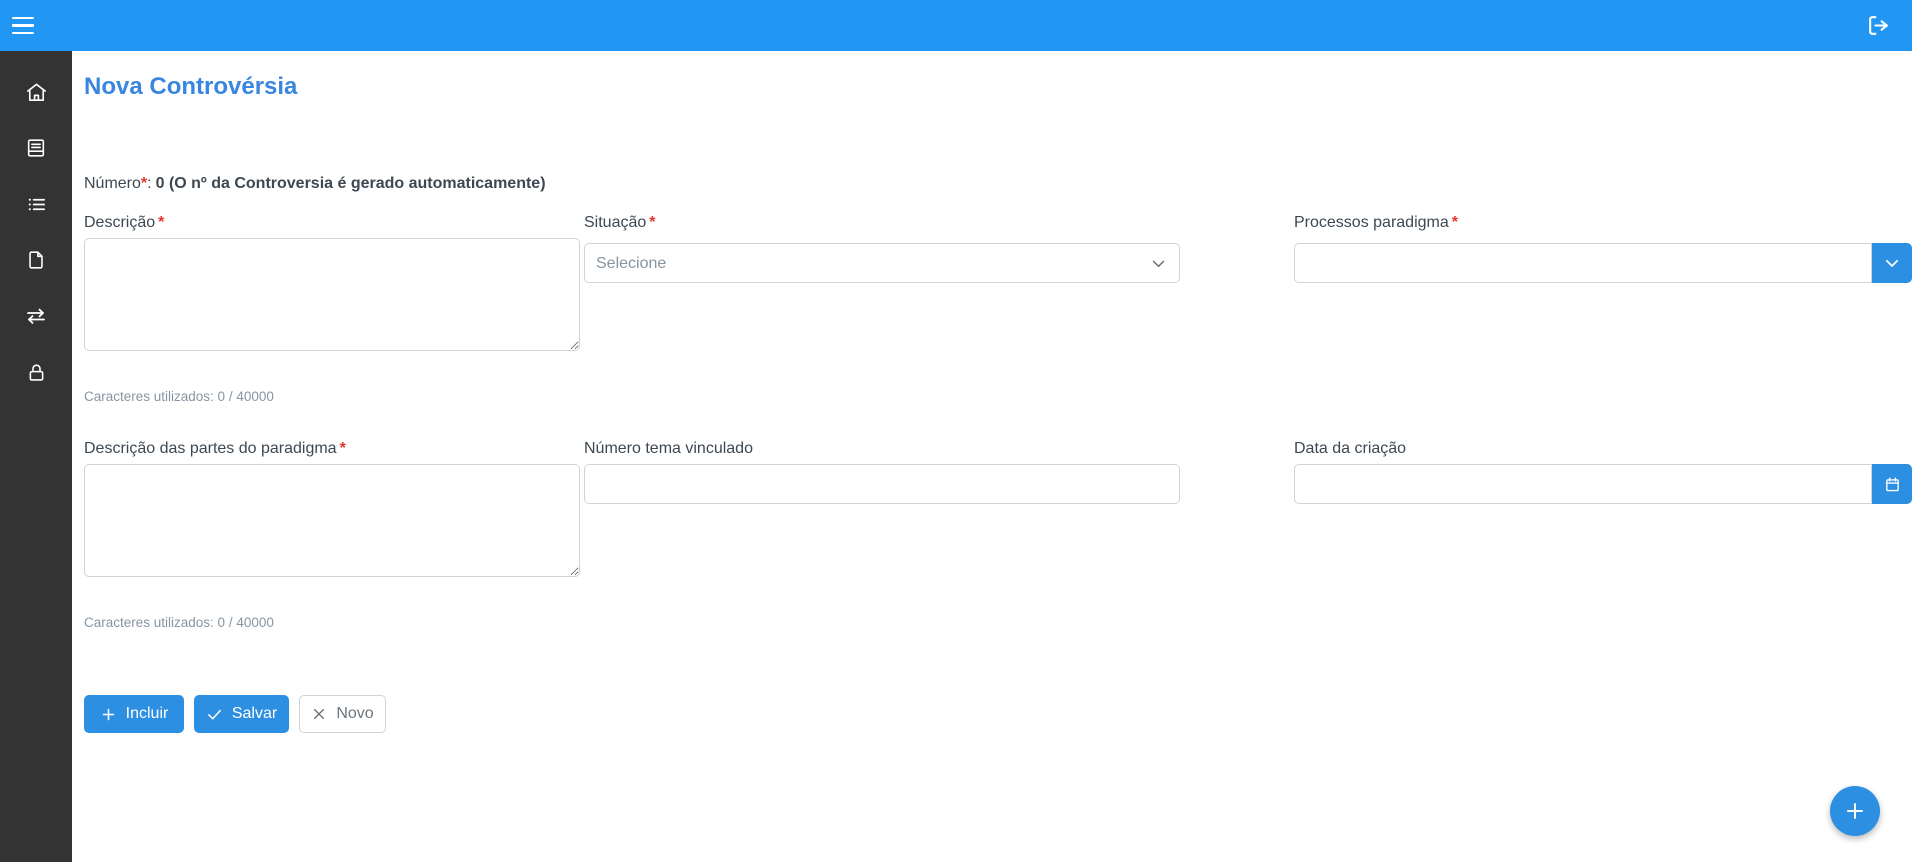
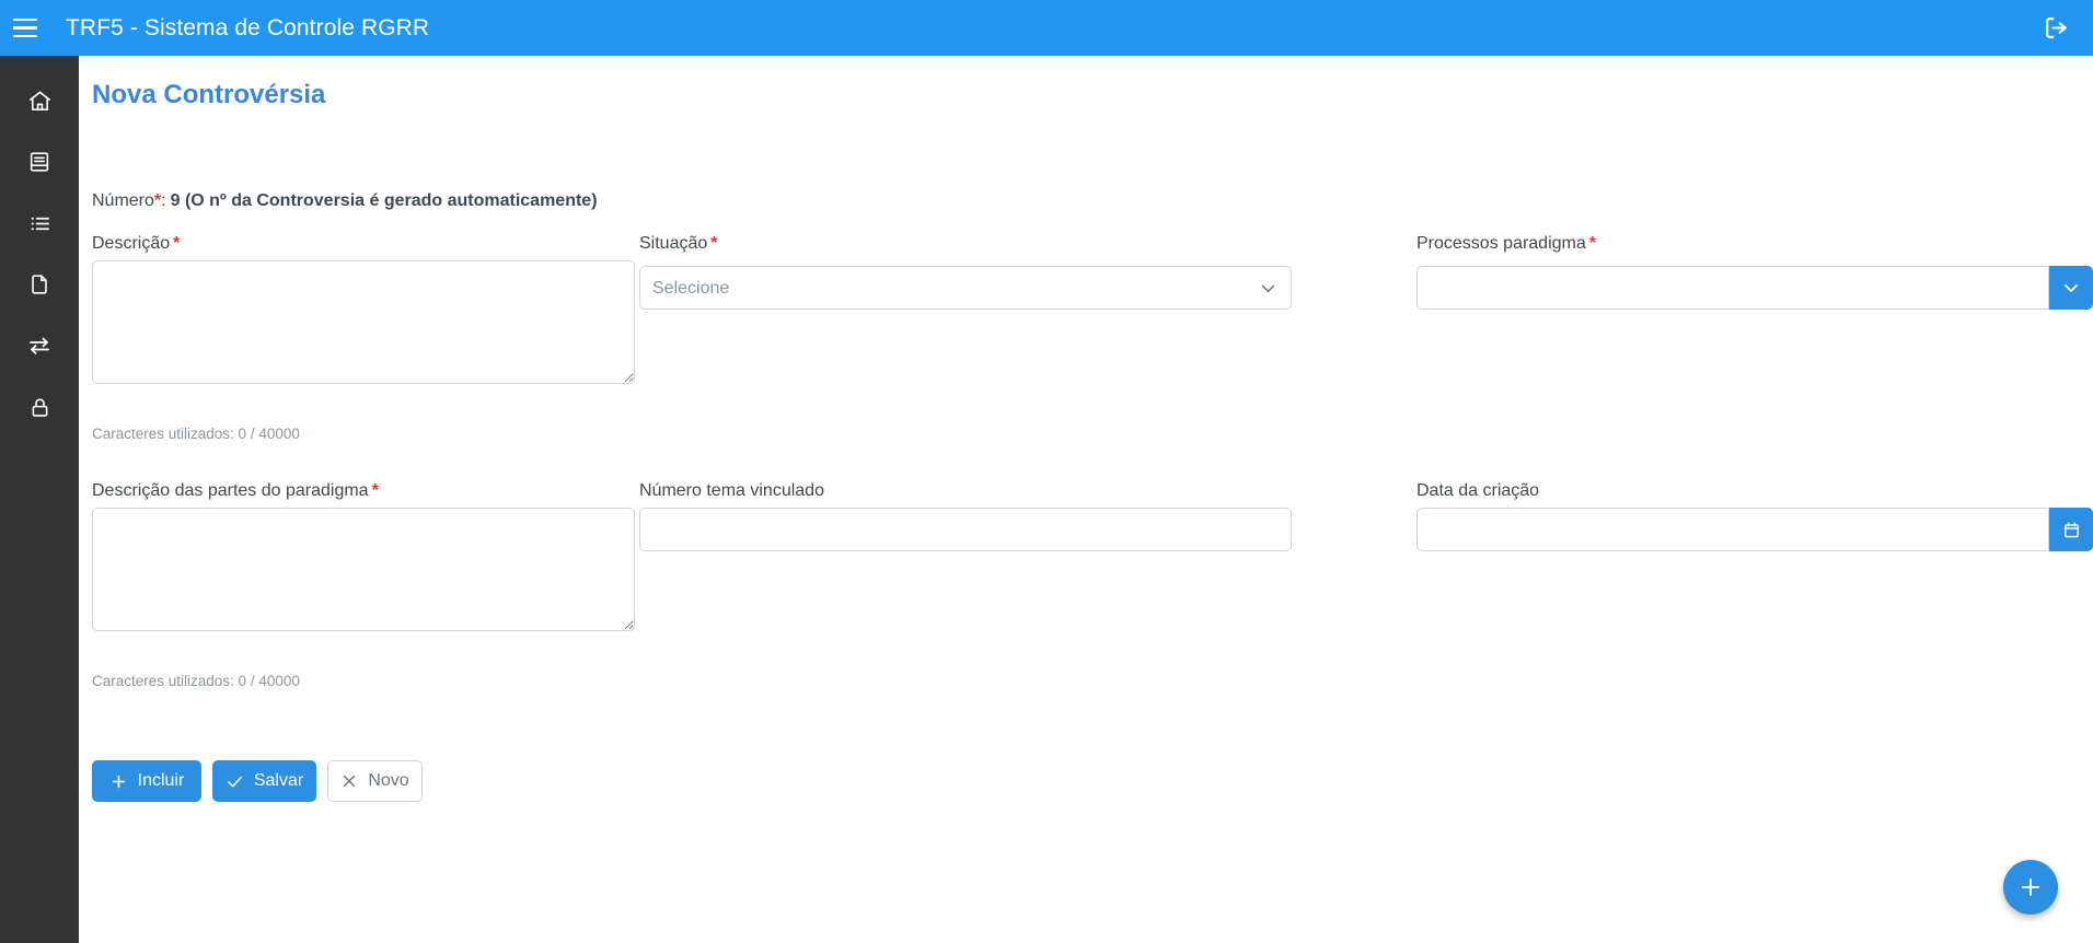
+ TRF5 - Sistema de Controle RGRR
  Nova Controvérsia
- Número*: 0 (O nº da Controversia é gerado automaticamente)
+ Número*: 9 (O nº da Controversia é gerado automaticamente)
  Descrição *
  Caracteres utilizados: 0 / 40000
  Situação *
  Selecione
  Processos paradigma *
  Descrição das partes do paradigma *
  Caracteres utilizados: 0 / 40000
  Número tema vinculado
  Data da criação
  Incluir
  Salvar
  Novo
